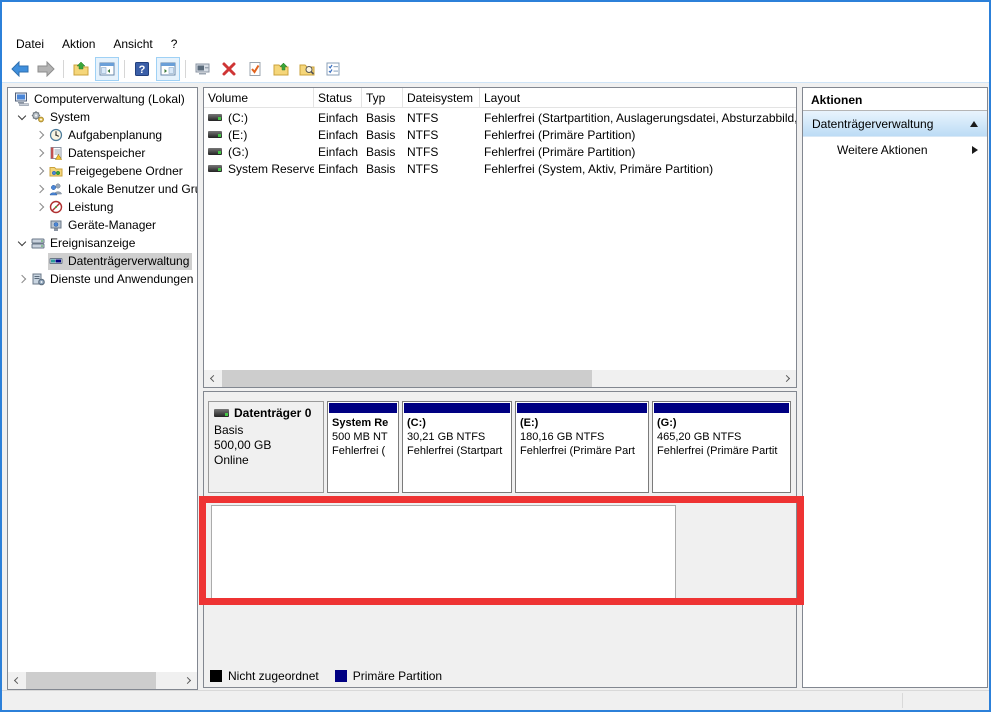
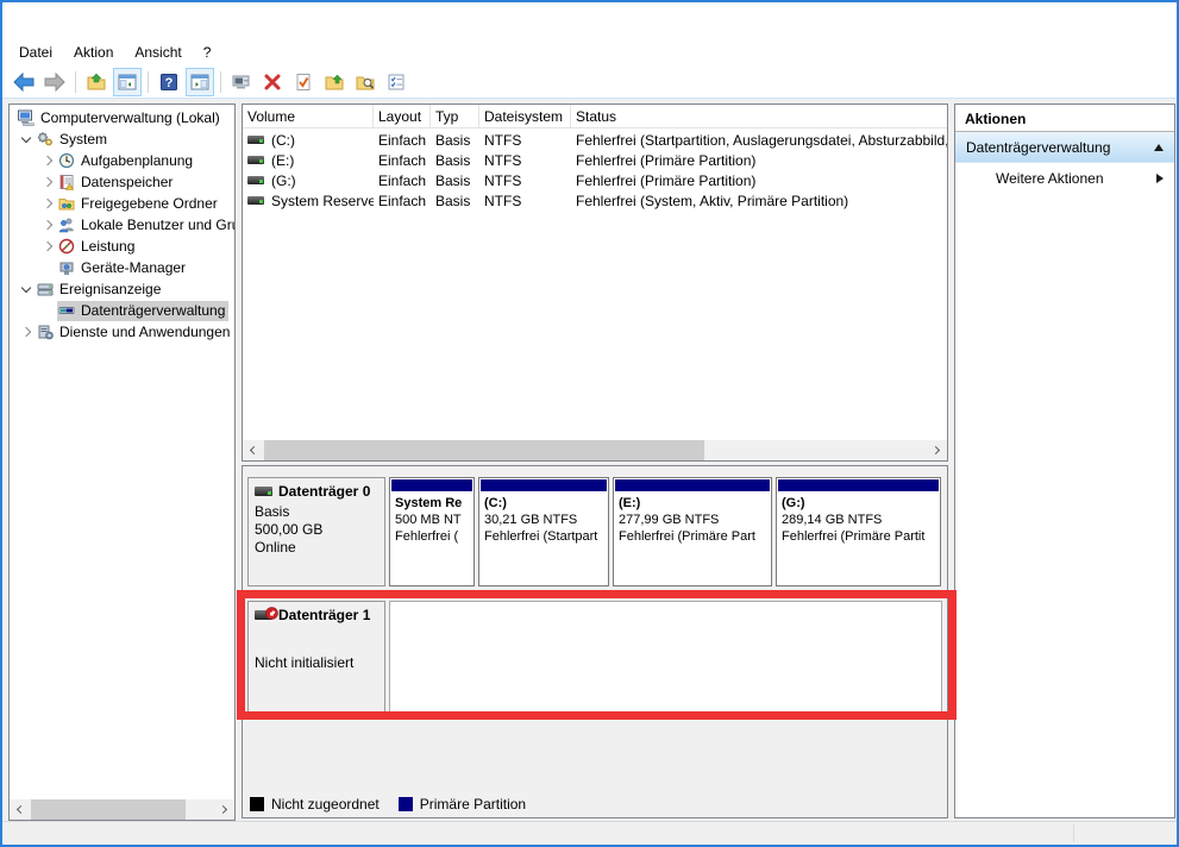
  Datei
  Aktion
  Ansicht
  ?
  ?
  Computerverwaltung (Lokal)
  System
  Aufgabenplanung
  Datenspeicher
  Freigegebene Ordner
  Lokale Benutzer und Gr
  Leistung
  Geräte-Manager
  Ereignisanzeige
  Datenträgerverwaltung
  Dienste und Anwendungen
  Volume
- Status
+ Layout
  Typ
  Dateisystem
- Layout
+ Status
  (C:)
  Einfach
  Basis
  NTFS
  Fehlerfrei (Startpartition, Auslagerungsdatei, Absturzabbild,
  (E:)
  Einfach
  Basis
  NTFS
  Fehlerfrei (Primäre Partition)
  (G:)
  Einfach
  Basis
  NTFS
  Fehlerfrei (Primäre Partition)
  System Reserve
  Einfach
  Basis
  NTFS
  Fehlerfrei (System, Aktiv, Primäre Partition)
  Datenträger 0
  Basis
  500,00 GB
  Online
  System Re
  500 MB NT
  Fehlerfrei (
  (C:)
  30,21 GB NTFS
  Fehlerfrei (Startpart
  (E:)
- 180,16 GB NTFS
+ 277,99 GB NTFS
  Fehlerfrei (Primäre Part
  (G:)
- 465,20 GB NTFS
+ 289,14 GB NTFS
  Fehlerfrei (Primäre Partit
+ Datenträger 1
+ Nicht initialisiert
  Nicht zugeordnet
  Primäre Partition
  Aktionen
  Datenträgerverwaltung
  Weitere Aktionen
